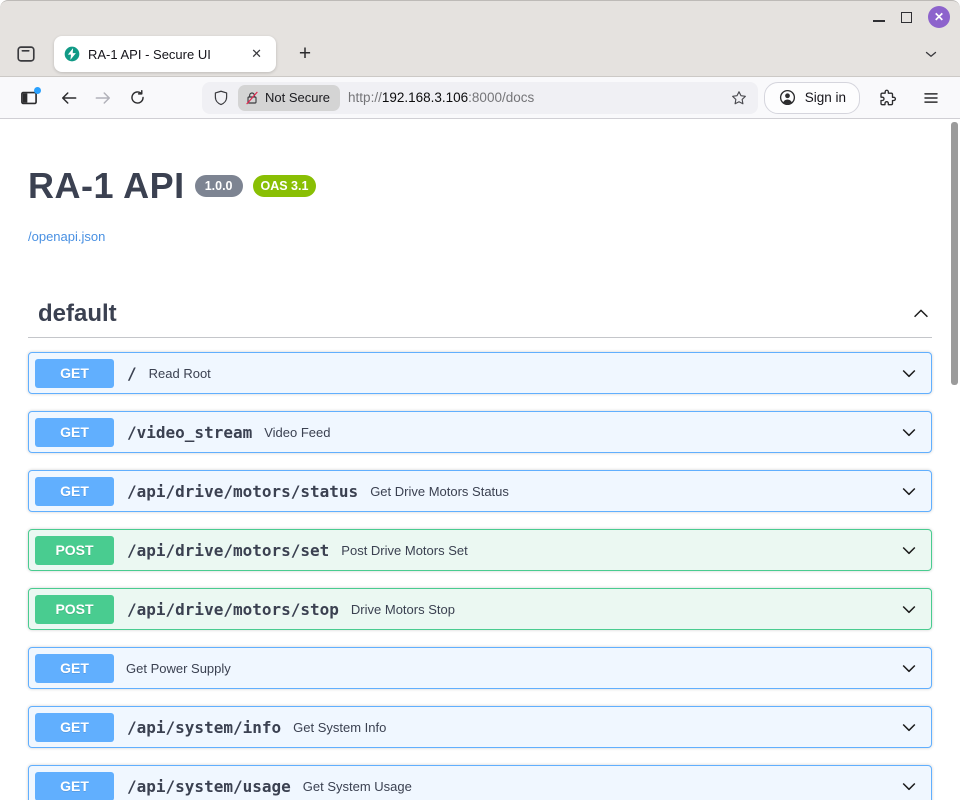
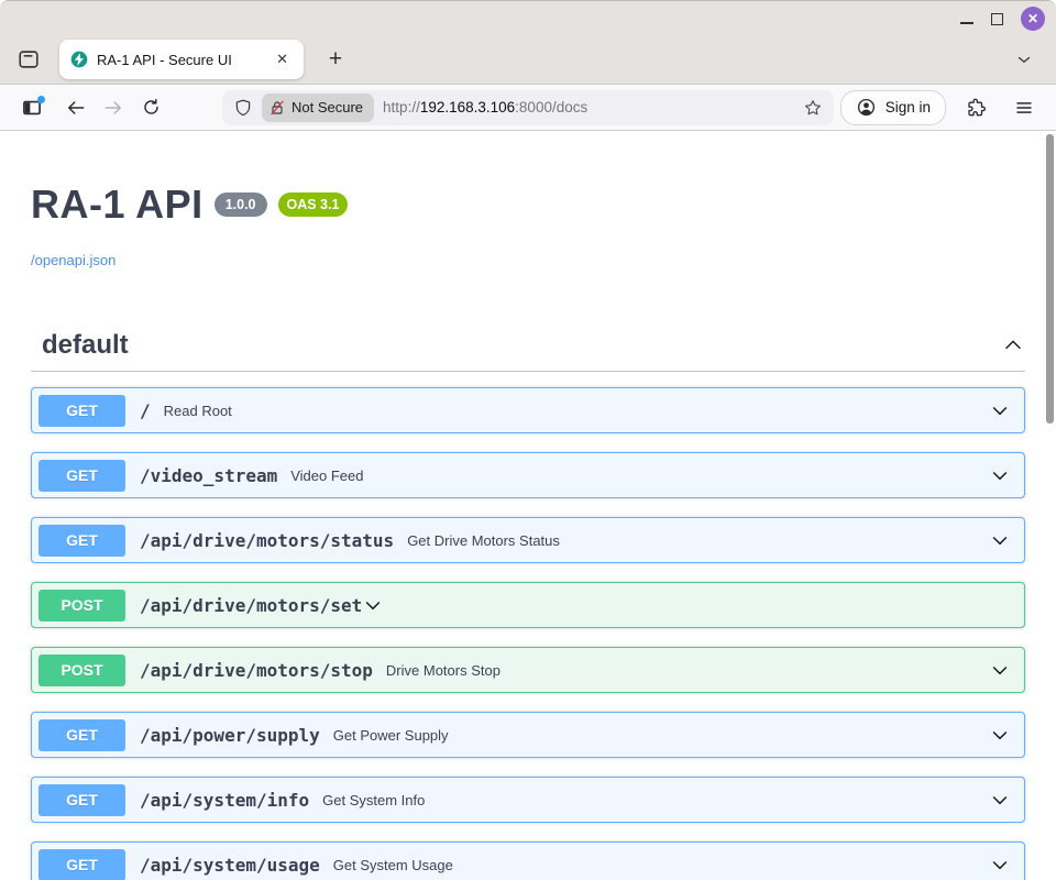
  ✕
  RA-1 API - Secure UI
  ✕
  +
  Not Secure
  http://192.168.3.106:8000/docs
  Sign in
  RA-1 API
  1.0.0
  OAS 3.1
  /openapi.json
  default
  GET
  /
  Read Root
  GET
  /video_stream
  Video Feed
  GET
  /api/drive/motors/status
  Get Drive Motors Status
  POST
  /api/drive/motors/set
- Post Drive Motors Set
  POST
  /api/drive/motors/stop
  Drive Motors Stop
  GET
+ /api/power/supply
  Get Power Supply
  GET
  /api/system/info
  Get System Info
  GET
  /api/system/usage
  Get System Usage
